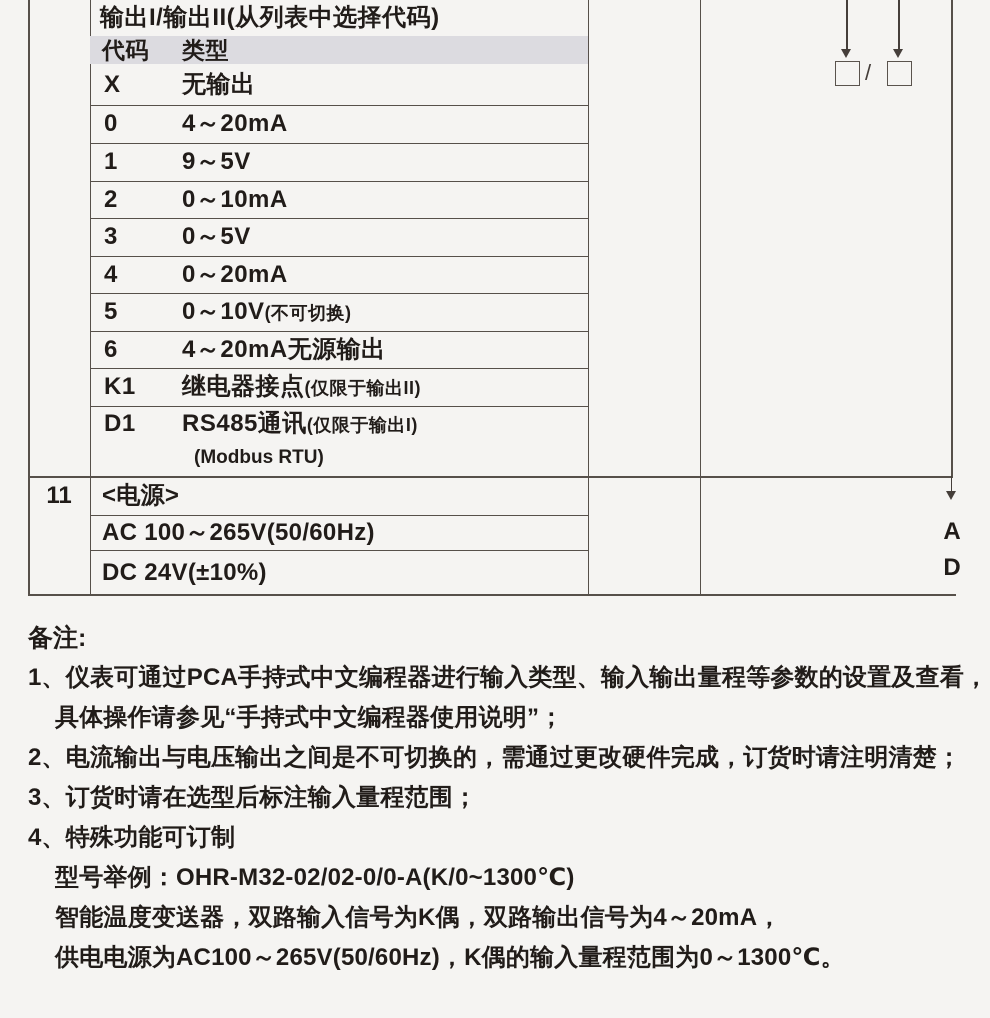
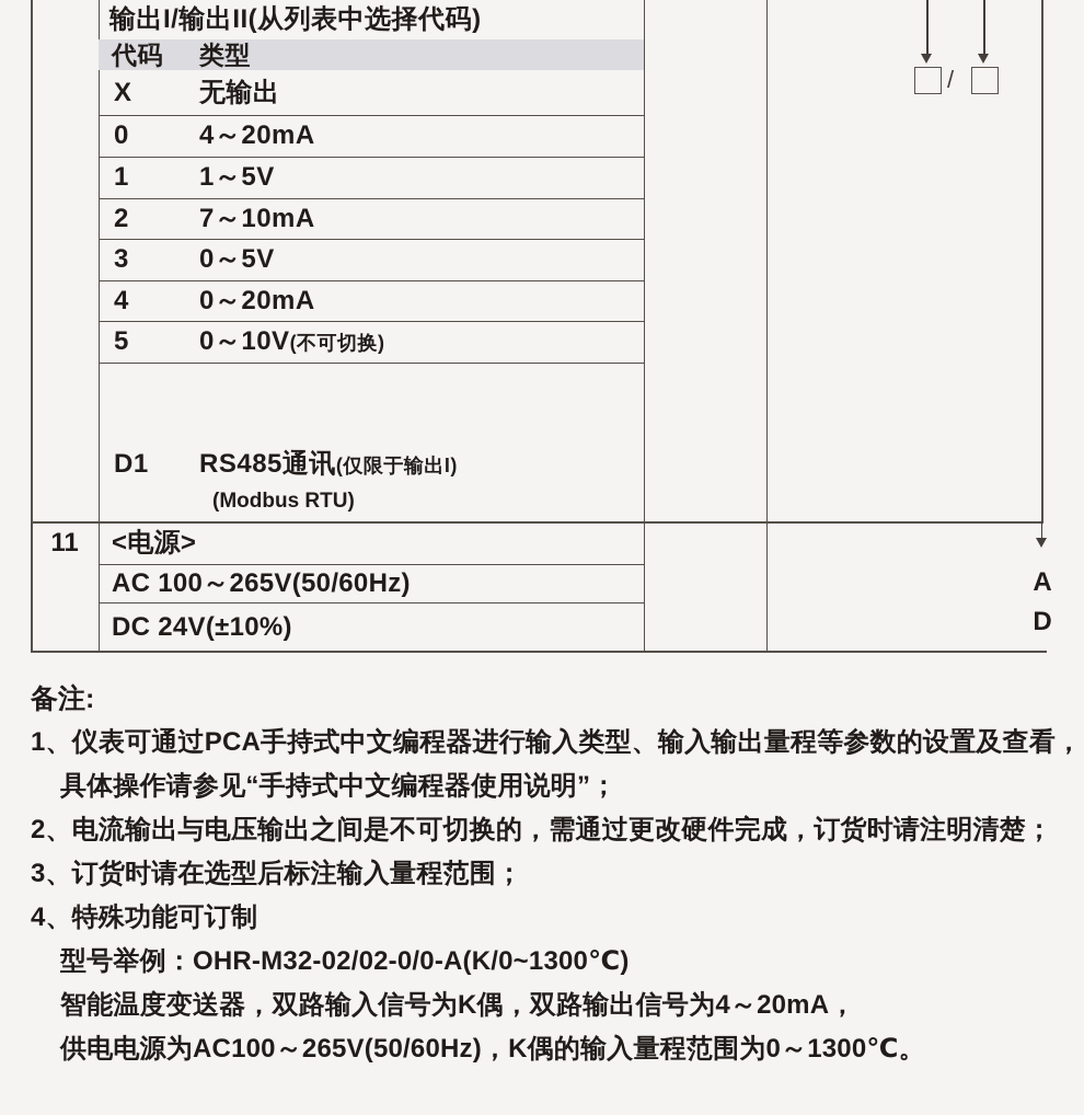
  输出I/输出II(从列表中选择代码)
  代码
  类型
  X
  无输出
  0
  4～20mA
  1
- 9～5V
+ 1～5V
  2
- 0～10mA
+ 7～10mA
  3
  0～5V
  4
  0～20mA
  5
  0～10V(不可切换)
- 6
- 4～20mA无源输出
- K1
- 继电器接点(仅限于输出II)
  D1
  RS485通讯(仅限于输出I)
  (Modbus RTU)
  11
  <电源>
  AC 100～265V(50/60Hz)
  DC 24V(±10%)
  /
  A
  D
  备注:
  1、仪表可通过PCA手持式中文编程器进行输入类型、输入输出量程等参数的设置及查看，
  具体操作请参见“手持式中文编程器使用说明”；
  2、电流输出与电压输出之间是不可切换的，需通过更改硬件完成，订货时请注明清楚；
  3、订货时请在选型后标注输入量程范围；
  4、特殊功能可订制
  型号举例：OHR-M32-02/02-0/0-A(K/0~1300℃)
  智能温度变送器，双路输入信号为K偶，双路输出信号为4～20mA，
  供电电源为AC100～265V(50/60Hz)，K偶的输入量程范围为0～1300℃。
